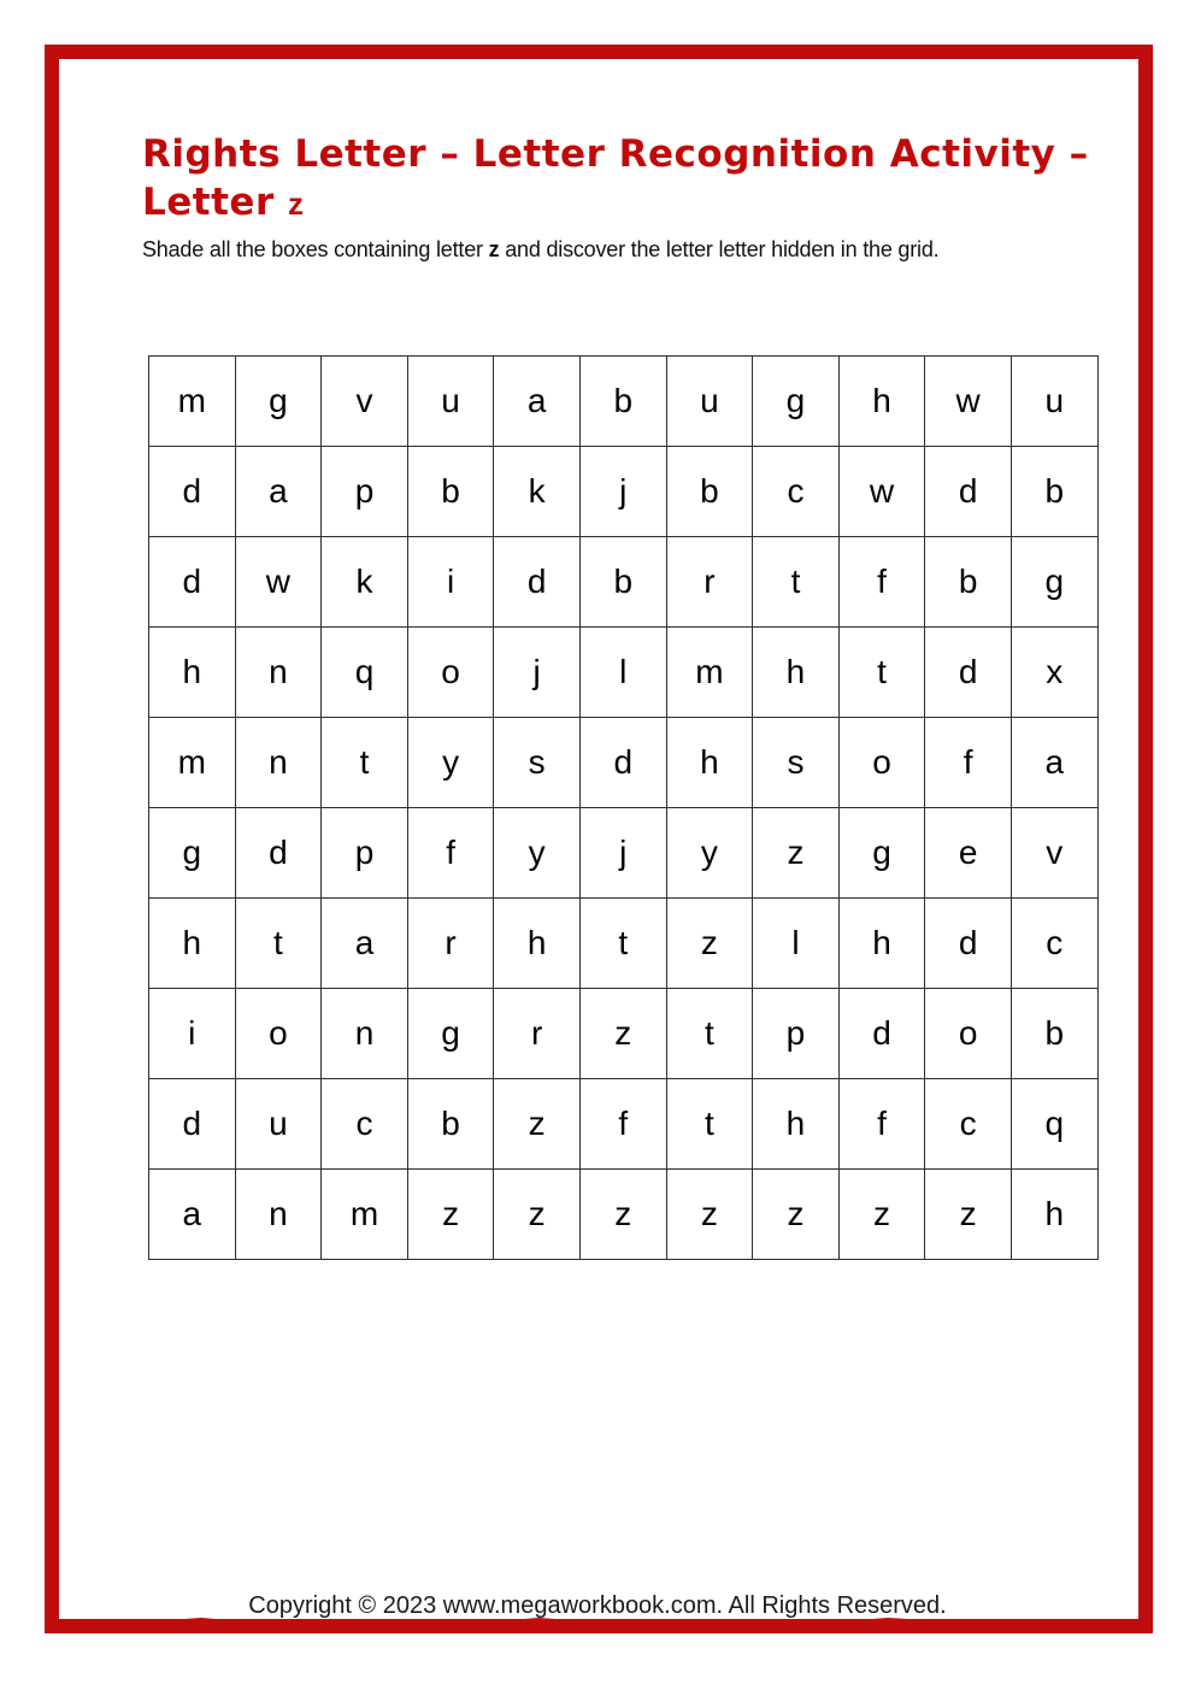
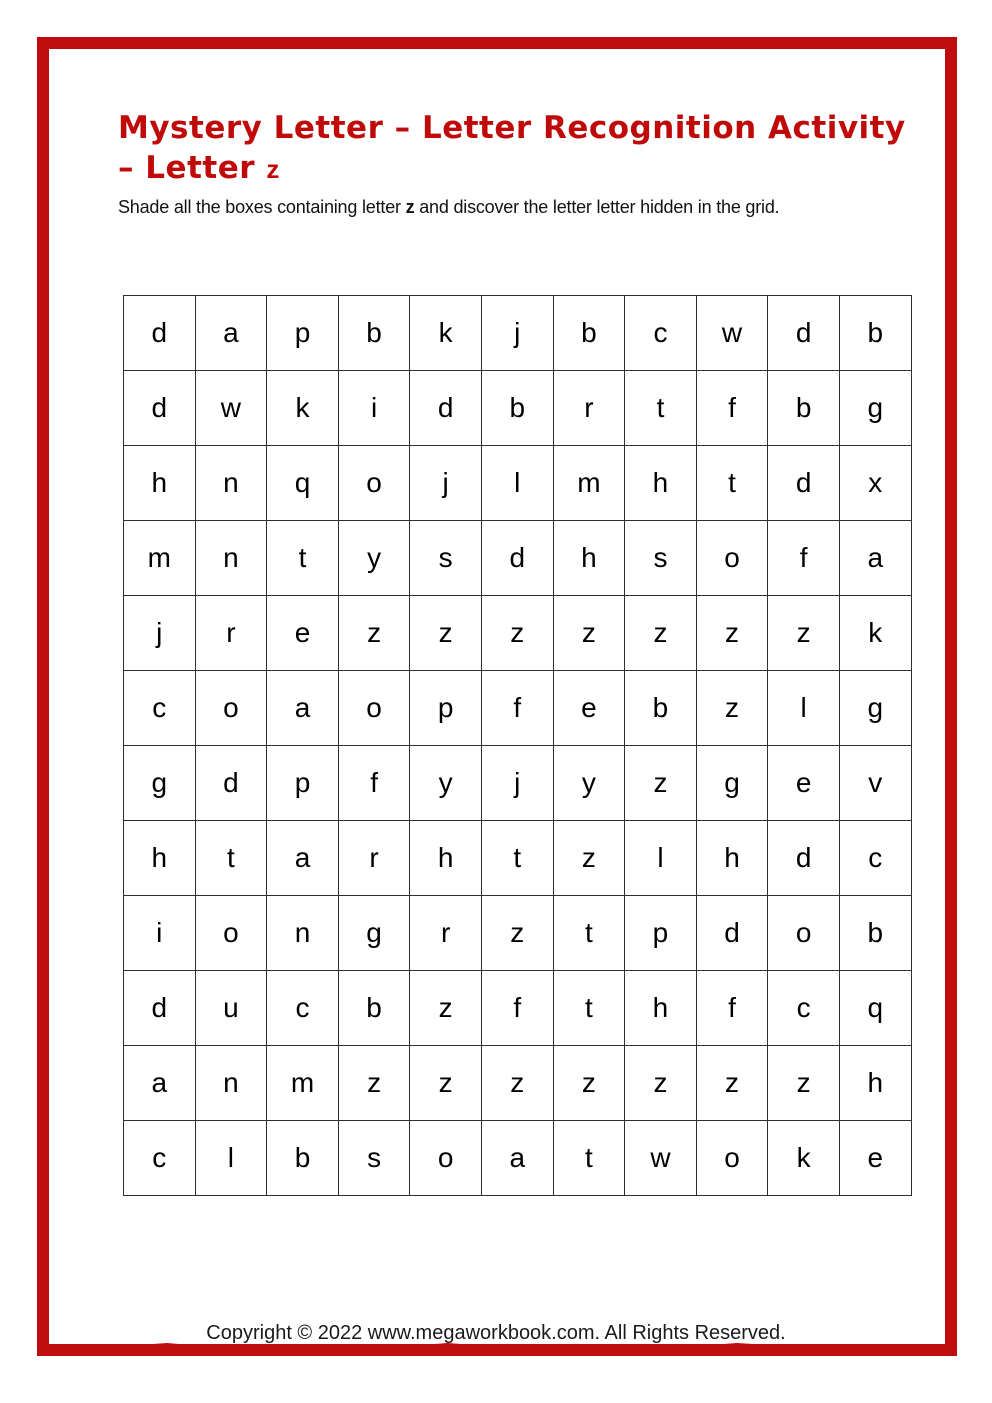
- Rights Letter – Letter Recognition Activity – Letter z
+ Mystery Letter – Letter Recognition Activity – Letter z
  Shade all the boxes containing letter z and discover the letter letter hidden in the grid.
- m	g	v	u	a	b	u	g	h	w	u
  d	a	p	b	k	j	b	c	w	d	b
  d	w	k	i	d	b	r	t	f	b	g
  h	n	q	o	j	l	m	h	t	d	x
  m	n	t	y	s	d	h	s	o	f	a
+ j	r	e	z	z	z	z	z	z	z	k
+ c	o	a	o	p	f	e	b	z	l	g
  g	d	p	f	y	j	y	z	g	e	v
  h	t	a	r	h	t	z	l	h	d	c
  i	o	n	g	r	z	t	p	d	o	b
  d	u	c	b	z	f	t	h	f	c	q
  a	n	m	z	z	z	z	z	z	z	h
+ c	l	b	s	o	a	t	w	o	k	e
- Copyright © 2023 www.megaworkbook.com. All Rights Reserved.
+ Copyright © 2022 www.megaworkbook.com. All Rights Reserved.
